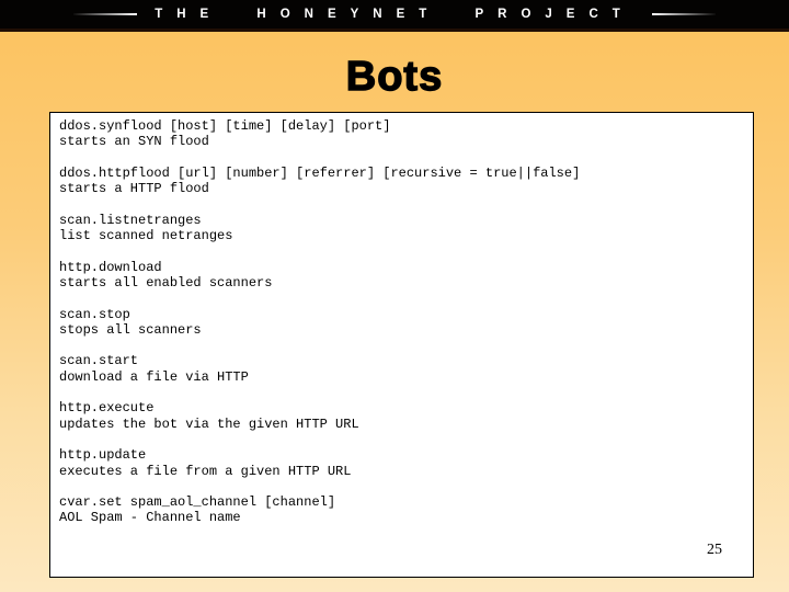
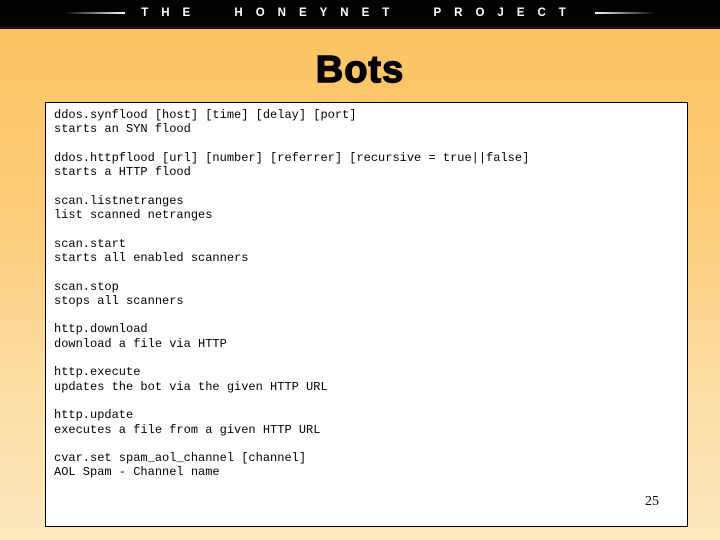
  THE HONEYNET PROJECT
  Bots
  ddos.synflood [host] [time] [delay] [port]
  starts an SYN flood
  ddos.httpflood [url] [number] [referrer] [recursive = true||false]
  starts a HTTP flood
  scan.listnetranges
  list scanned netranges
- http.download
+ scan.start
  starts all enabled scanners
  scan.stop
  stops all scanners
- scan.start
+ http.download
  download a file via HTTP
  http.execute
  updates the bot via the given HTTP URL
  http.update
  executes a file from a given HTTP URL
  cvar.set spam_aol_channel [channel]
  AOL Spam - Channel name
  25
